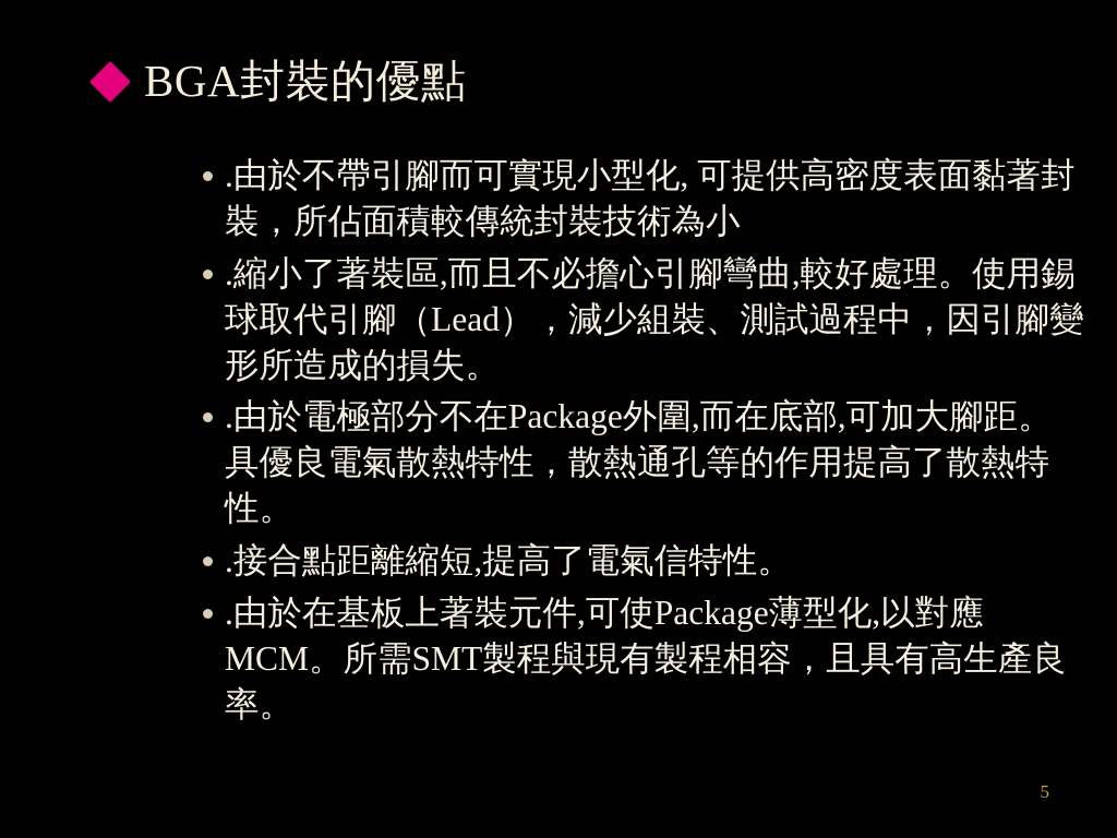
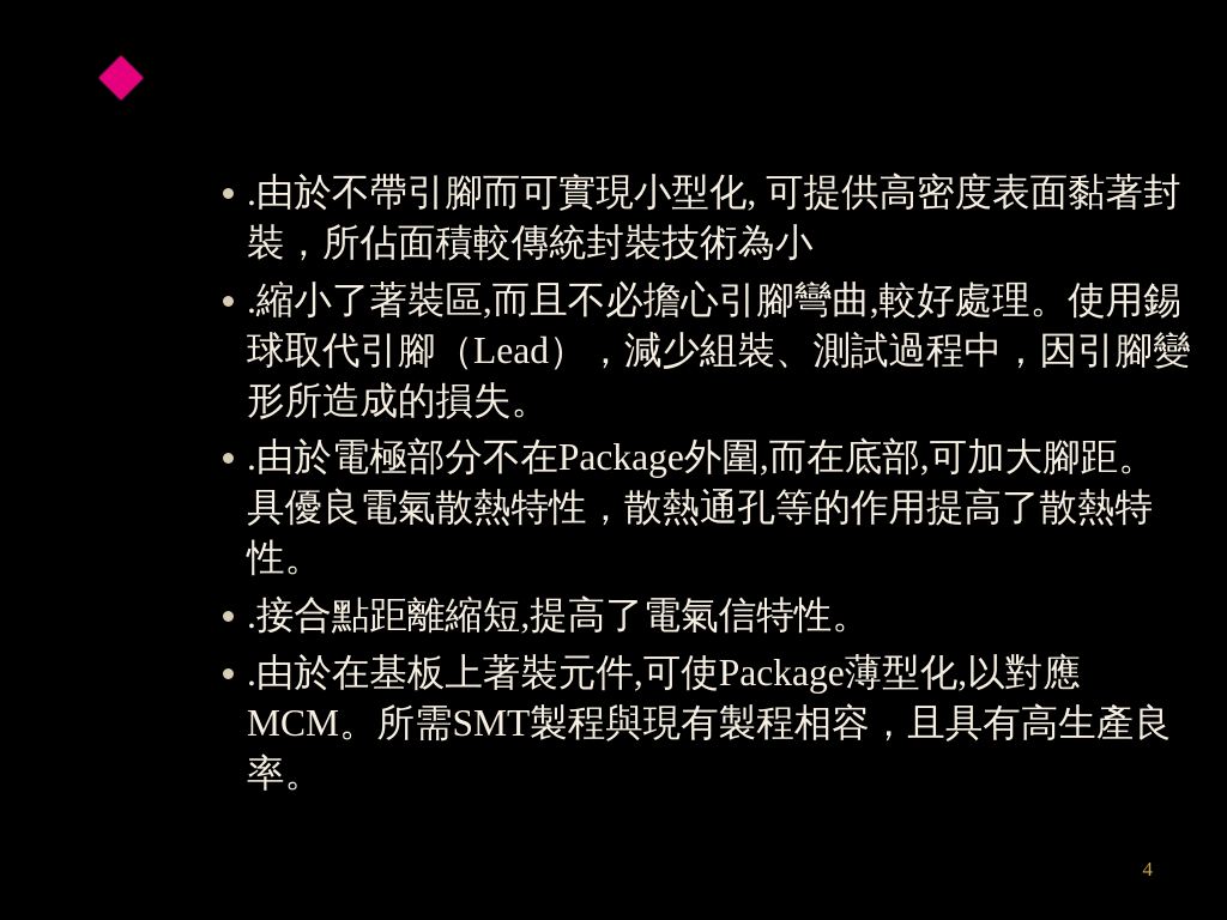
- BGA封裝的優點
  .由於不帶引腳而可實現小型化, 可提供高密度表面黏著封裝，所佔面積較傳統封裝技術為小
  .縮小了著裝區,而且不必擔心引腳彎曲,較好處理。使用錫球取代引腳（Lead），減少組裝、測試過程中，因引腳變形所造成的損失。
  .由於電極部分不在Package外圍,而在底部,可加大腳距。具優良電氣散熱特性，散熱通孔等的作用提高了散熱特性。
  .接合點距離縮短,提高了電氣信特性。
  .由於在基板上著裝元件,可使Package薄型化,以對應MCM。所需SMT製程與現有製程相容，且具有高生產良率。
- 5
+ 4
